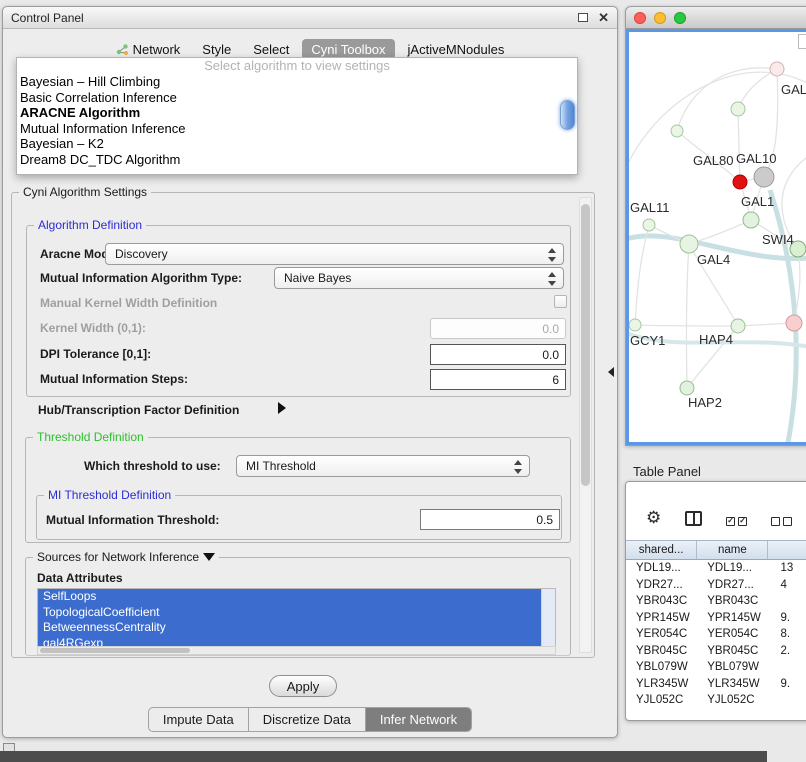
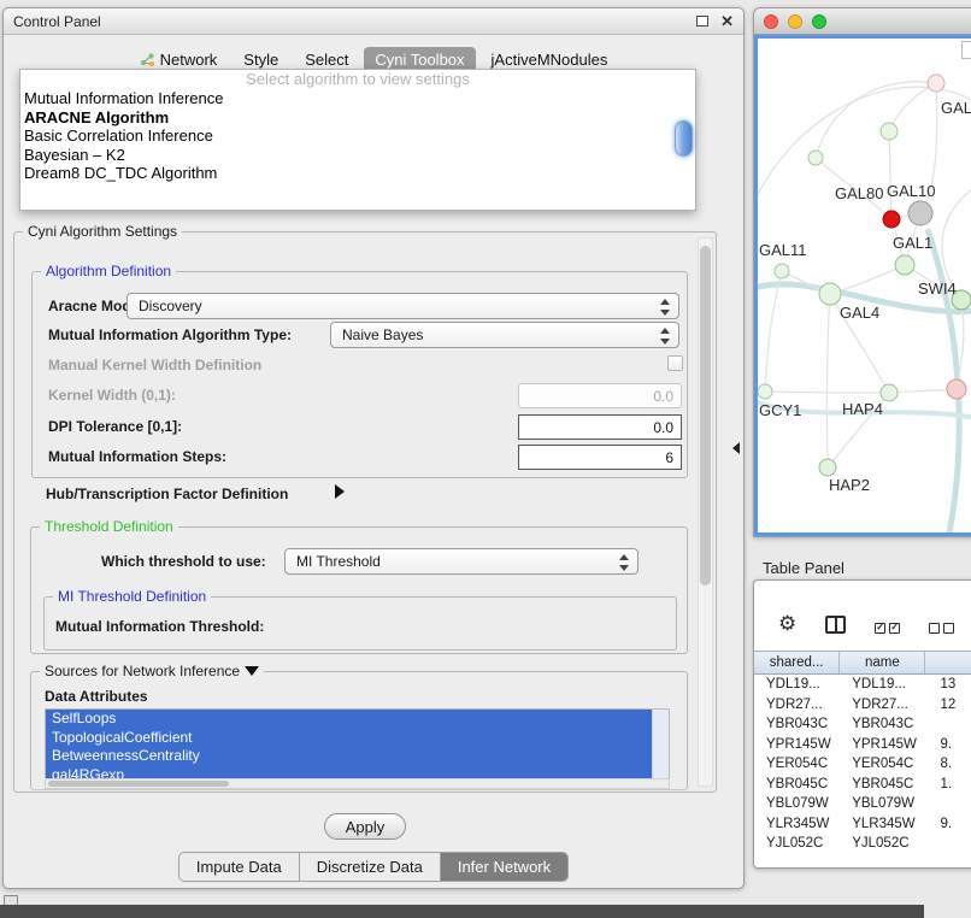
  Control Panel
  ✕
  Network
  Style
  Select
  Cyni Toolbox
  jActiveMNodules
  Select algorithm to view settings
- Bayesian – Hill Climbing
- Basic Correlation Inference
+ Mutual Information Inference
  ARACNE Algorithm
- Mutual Information Inference
+ Basic Correlation Inference
  Bayesian – K2
  Dream8 DC_TDC Algorithm
  Cyni Algorithm Settings
  Algorithm Definition
  Aracne Mo
  Discovery
  Mutual Information Algorithm Type:
  Naive Bayes
  Manual Kernel Width Definition
  Kernel Width (0,1):
  0.0
  DPI Tolerance [0,1]:
  0.0
  Mutual Information Steps:
  6
  Hub/Transcription Factor Definition
  Threshold Definition
  Which threshold to use:
  MI Threshold
  MI Threshold Definition
  Mutual Information Threshold:
- 0.5
  Sources for Network Inference
  Data Attributes
  SelfLoops
  TopologicalCoefficient
  BetweennessCentrality
  gal4RGexp
  Apply
  Impute Data
  Discretize Data
  Infer Network
  GAL
  GAL80
  GAL10
  GAL11
  GAL1
  SWI4
  GAL4
  GCY1
  HAP4
  HAP2
  Table Panel
  ⚙
  shared...
  name
  YDL19...
  YDL19...
  13
  YDR27...
  YDR27...
- 4
+ 12
  YBR043C
  YBR043C
  YPR145W
  YPR145W
  9.
  YER054C
  YER054C
  8.
  YBR045C
  YBR045C
- 2.
+ 1.
  YBL079W
  YBL079W
  YLR345W
  YLR345W
  9.
  YJL052C
  YJL052C
